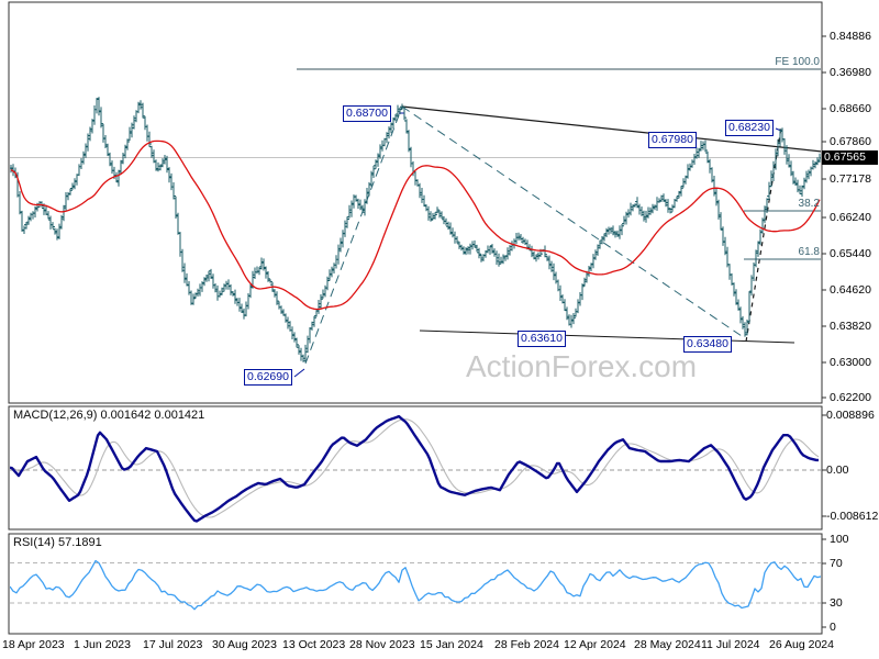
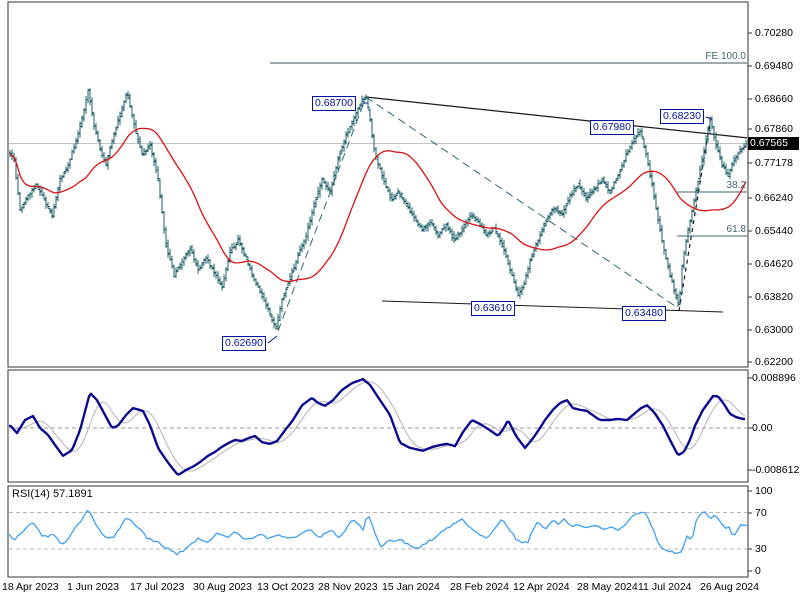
- ActionForex.com
- MACD(12,26,9) 0.001642 0.001421
  RSI(14) 57.1891
  0.67565
- 0.84886
+ 0.70280
- 0.36980
+ 0.69480
  0.68660
  0.67860
  0.77178
  0.66240
  0.65440
  0.64620
  0.63820
  0.63000
  0.62200
  0.008896
  0.00
  -0.008612
  100
  70
  30
  0
  18 Apr 2023
  1 Jun 2023
  17 Jul 2023
  30 Aug 2023
  13 Oct 2023
  28 Nov 2023
  15 Jan 2024
  28 Feb 2024
  12 Apr 2024
  28 May 2024
  11 Jul 2024
  26 Aug 2024
  0.68700
  0.67980
  0.68230
  0.63610
  0.63480
  0.62690
  FE 100.0
  38.2
  61.8
